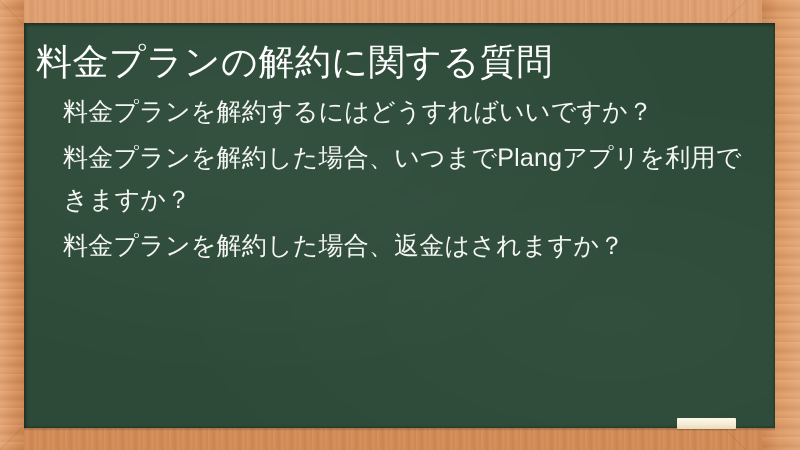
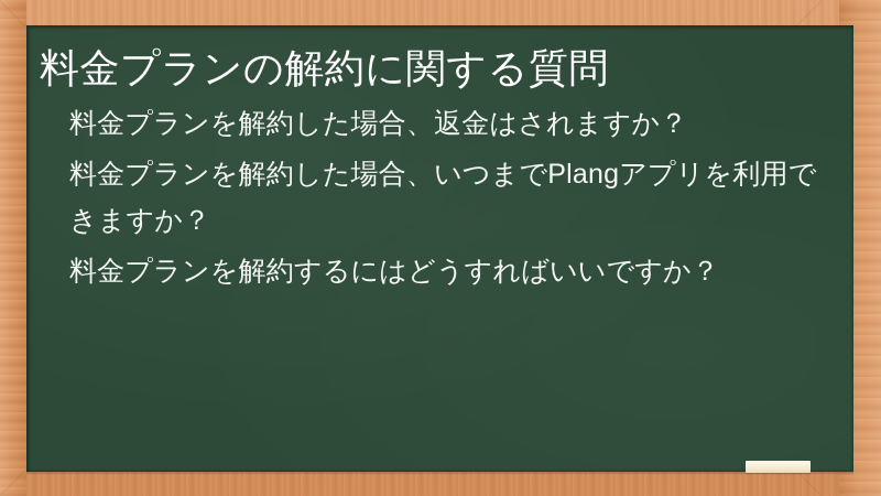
  料金プランの解約に関する質問
- 料金プランを解約するにはどうすればいいですか？
+ 料金プランを解約した場合、返金はされますか？
  料金プランを解約した場合、いつまでPlangアプリを利用できますか？
- 料金プランを解約した場合、返金はされますか？
+ 料金プランを解約するにはどうすればいいですか？
